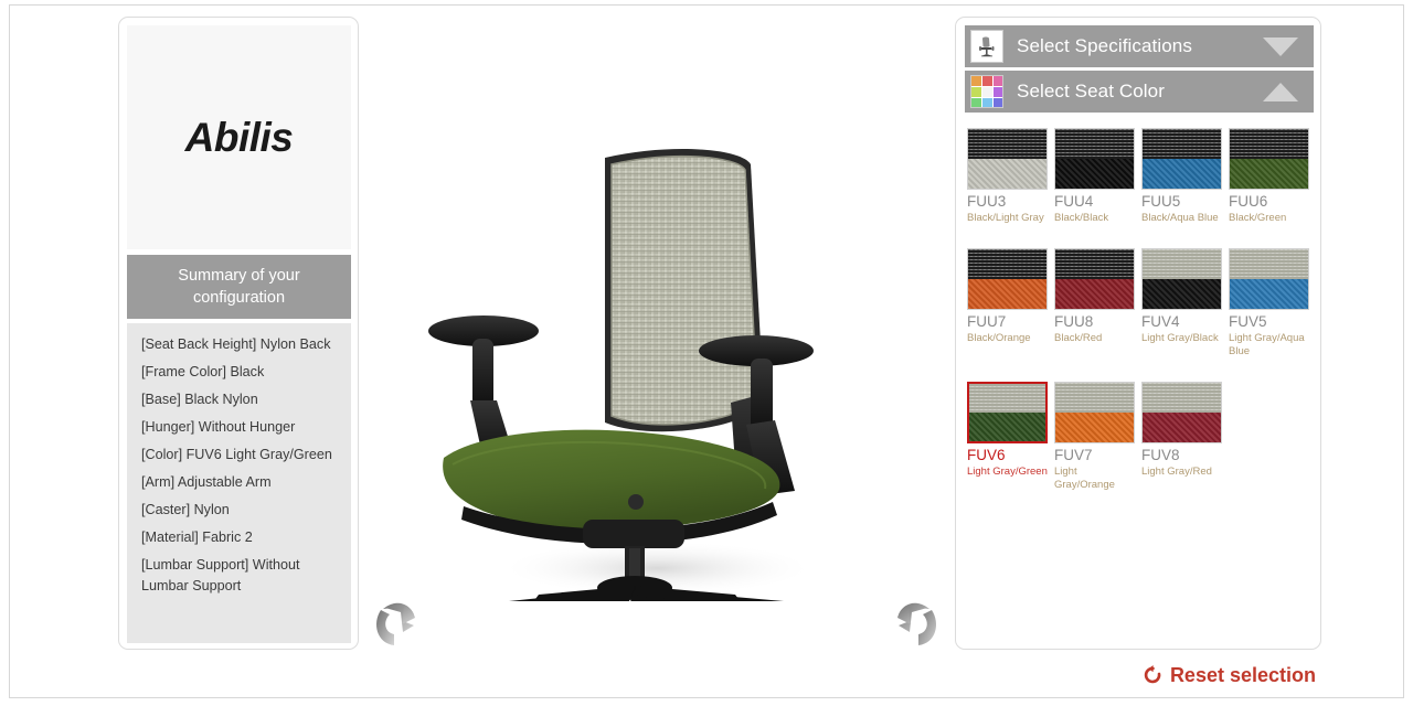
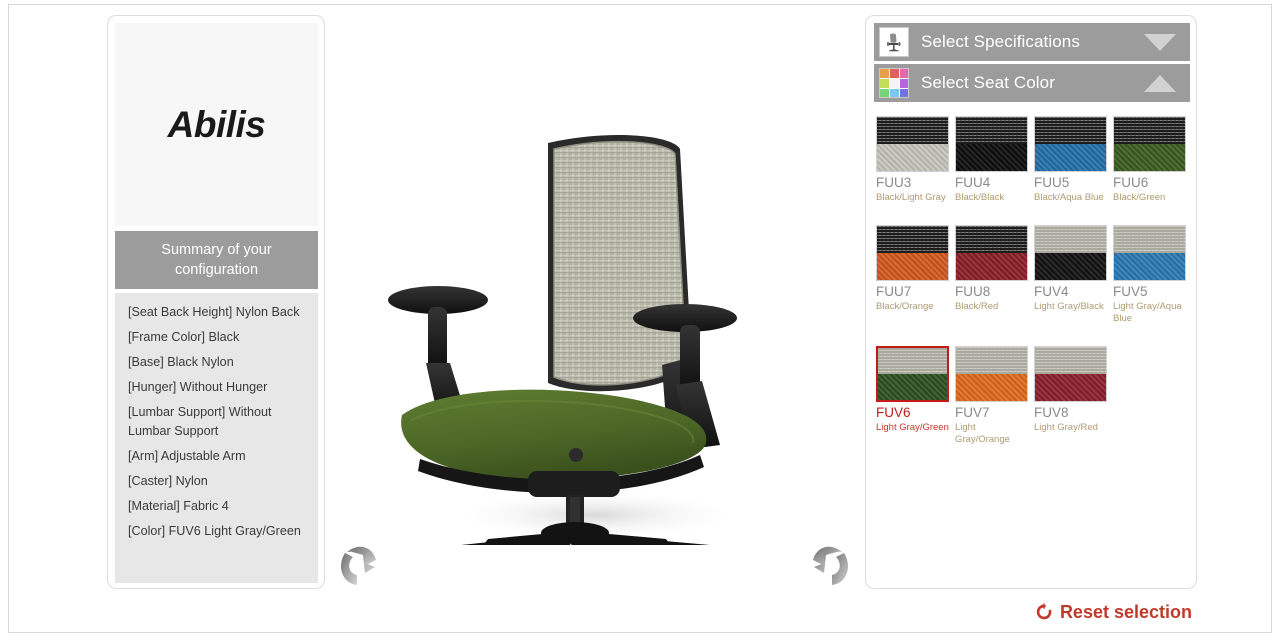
  Abilis
  Summary of your configuration
  [Seat Back Height] Nylon Back
  [Frame Color] Black
  [Base] Black Nylon
  [Hunger] Without Hunger
- [Color] FUV6 Light Gray/Green
+ [Lumbar Support] Without Lumbar Support
  [Arm] Adjustable Arm
  [Caster] Nylon
- [Material] Fabric 2
+ [Material] Fabric 4
- [Lumbar Support] Without Lumbar Support
+ [Color] FUV6 Light Gray/Green
  Select Specifications
  Select Seat Color
  FUU3
  Black/Light Gray
  FUU4
  Black/Black
  FUU5
  Black/Aqua Blue
  FUU6
  Black/Green
  FUU7
  Black/Orange
  FUU8
  Black/Red
  FUV4
  Light Gray/Black
  FUV5
  Light Gray/Aqua Blue
  FUV6
  Light Gray/Green
  FUV7
  Light Gray/Orange
  FUV8
  Light Gray/Red
  Reset selection
